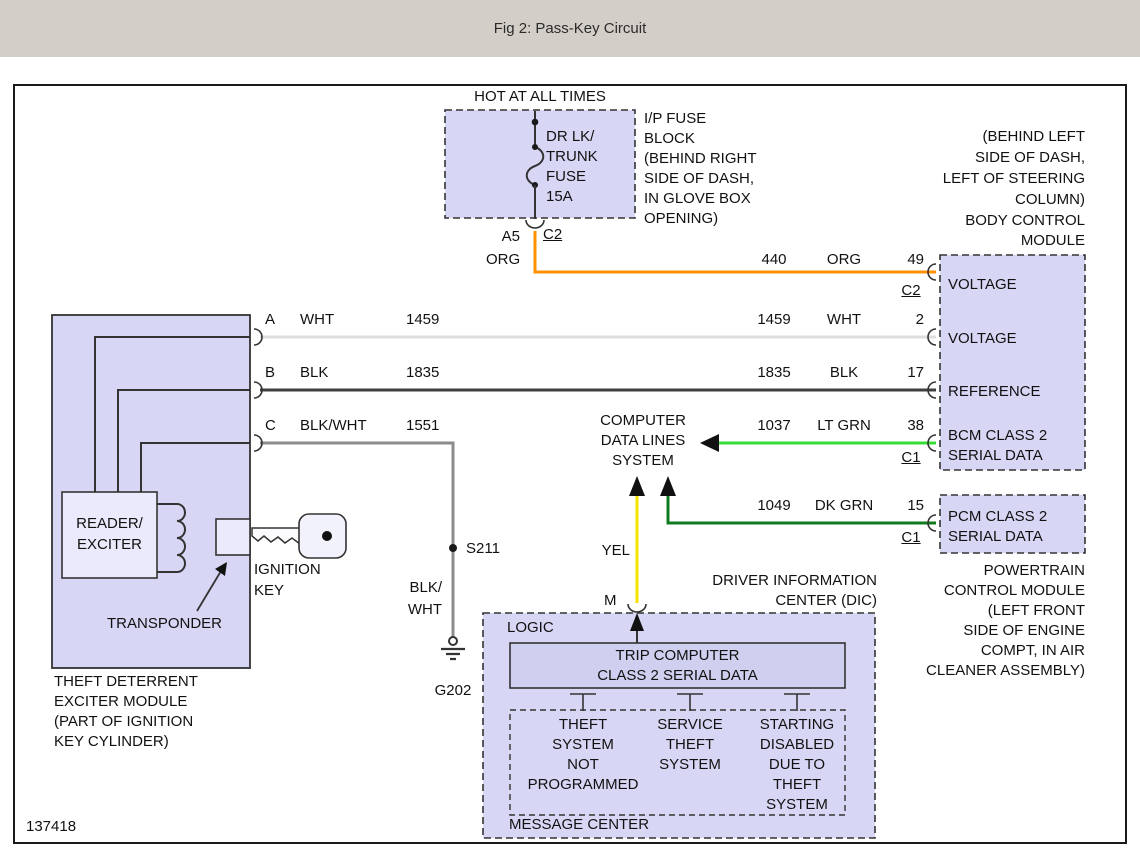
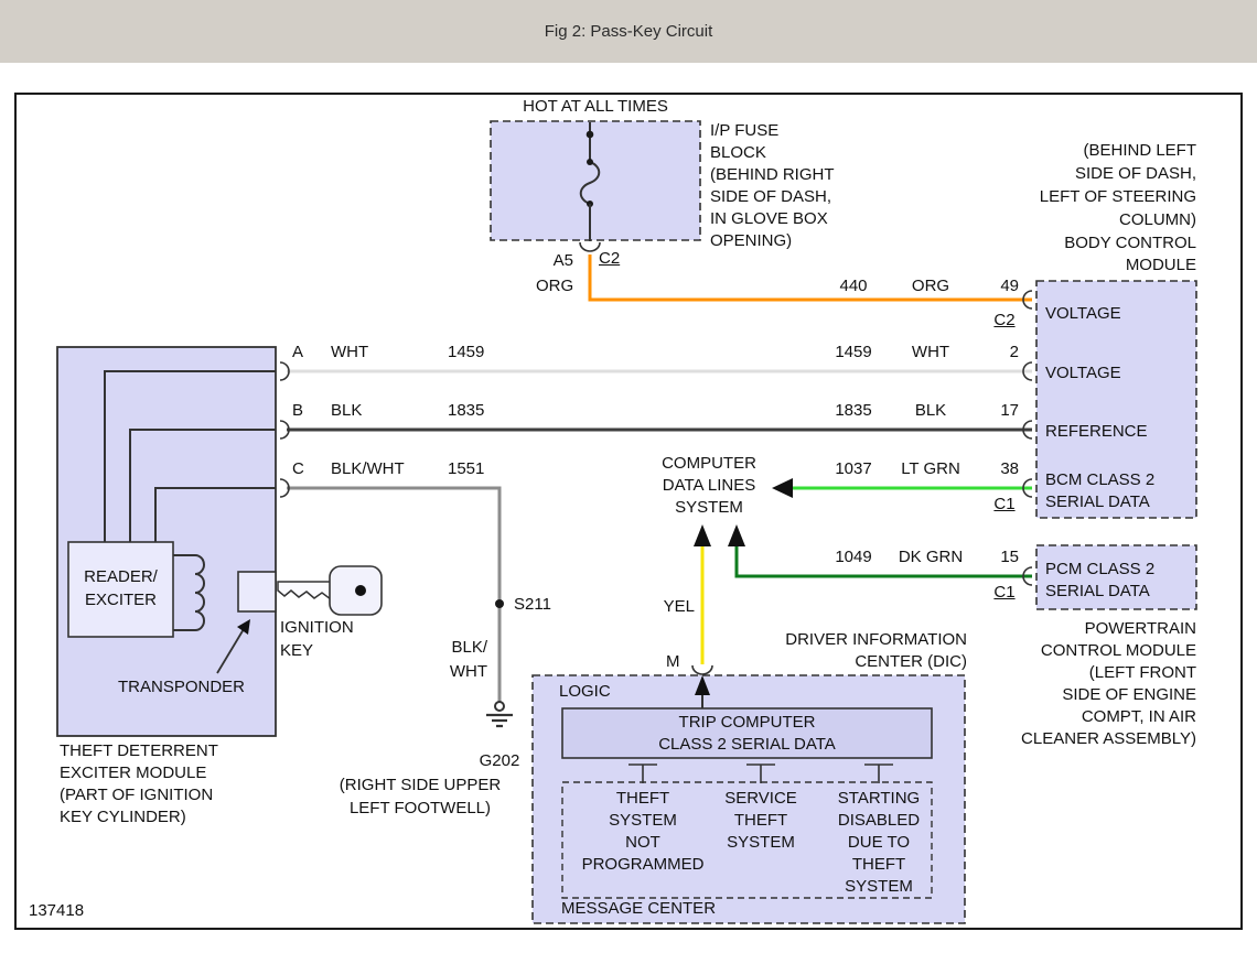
  Fig 2: Pass-Key Circuit
  HOT AT ALL TIMES
- DR LK/
- TRUNK
- FUSE
- 15A
  I/P FUSE
  BLOCK
  (BEHIND RIGHT
  SIDE OF DASH,
  IN GLOVE BOX
  OPENING)
  A5
  C2
  ORG
  440
  ORG
  49
  C2
  (BEHIND LEFT
  SIDE OF DASH,
  LEFT OF STEERING
  COLUMN)
  BODY CONTROL
  MODULE
  VOLTAGE
  VOLTAGE
  REFERENCE
  BCM CLASS 2
  SERIAL DATA
  A
  WHT
  1459
  1459
  WHT
  2
  B
  BLK
  1835
  1835
  BLK
  17
  C
  BLK/WHT
  1551
  1037
  LT GRN
  38
  C1
  COMPUTER
  DATA LINES
  SYSTEM
  1049
  DK GRN
  15
  C1
  PCM CLASS 2
  SERIAL DATA
  POWERTRAIN
  CONTROL MODULE
  (LEFT FRONT
  SIDE OF ENGINE
  COMPT, IN AIR
  CLEANER ASSEMBLY)
  S211
  BLK/
  WHT
  G202
+ (RIGHT SIDE UPPER
+ LEFT FOOTWELL)
  YEL
  M
  DRIVER INFORMATION
  CENTER (DIC)
  LOGIC
  TRIP COMPUTER
  CLASS 2 SERIAL DATA
  THEFT
  SYSTEM
  NOT
  PROGRAMMED
  SERVICE
  THEFT
  SYSTEM
  STARTING
  DISABLED
  DUE TO
  THEFT
  SYSTEM
  MESSAGE CENTER
  READER/
  EXCITER
  IGNITION
  KEY
  TRANSPONDER
  THEFT DETERRENT
  EXCITER MODULE
  (PART OF IGNITION
  KEY CYLINDER)
  137418
